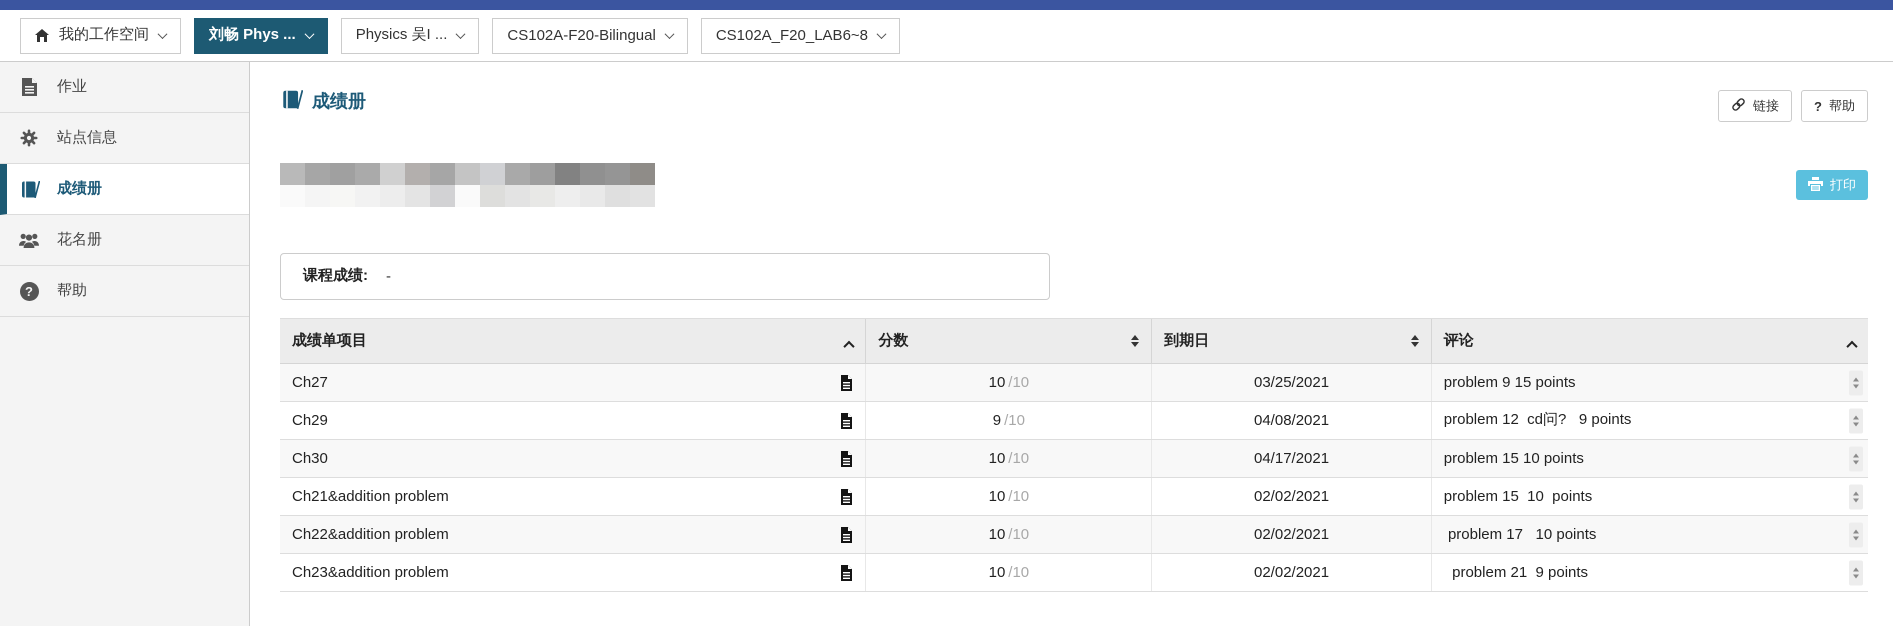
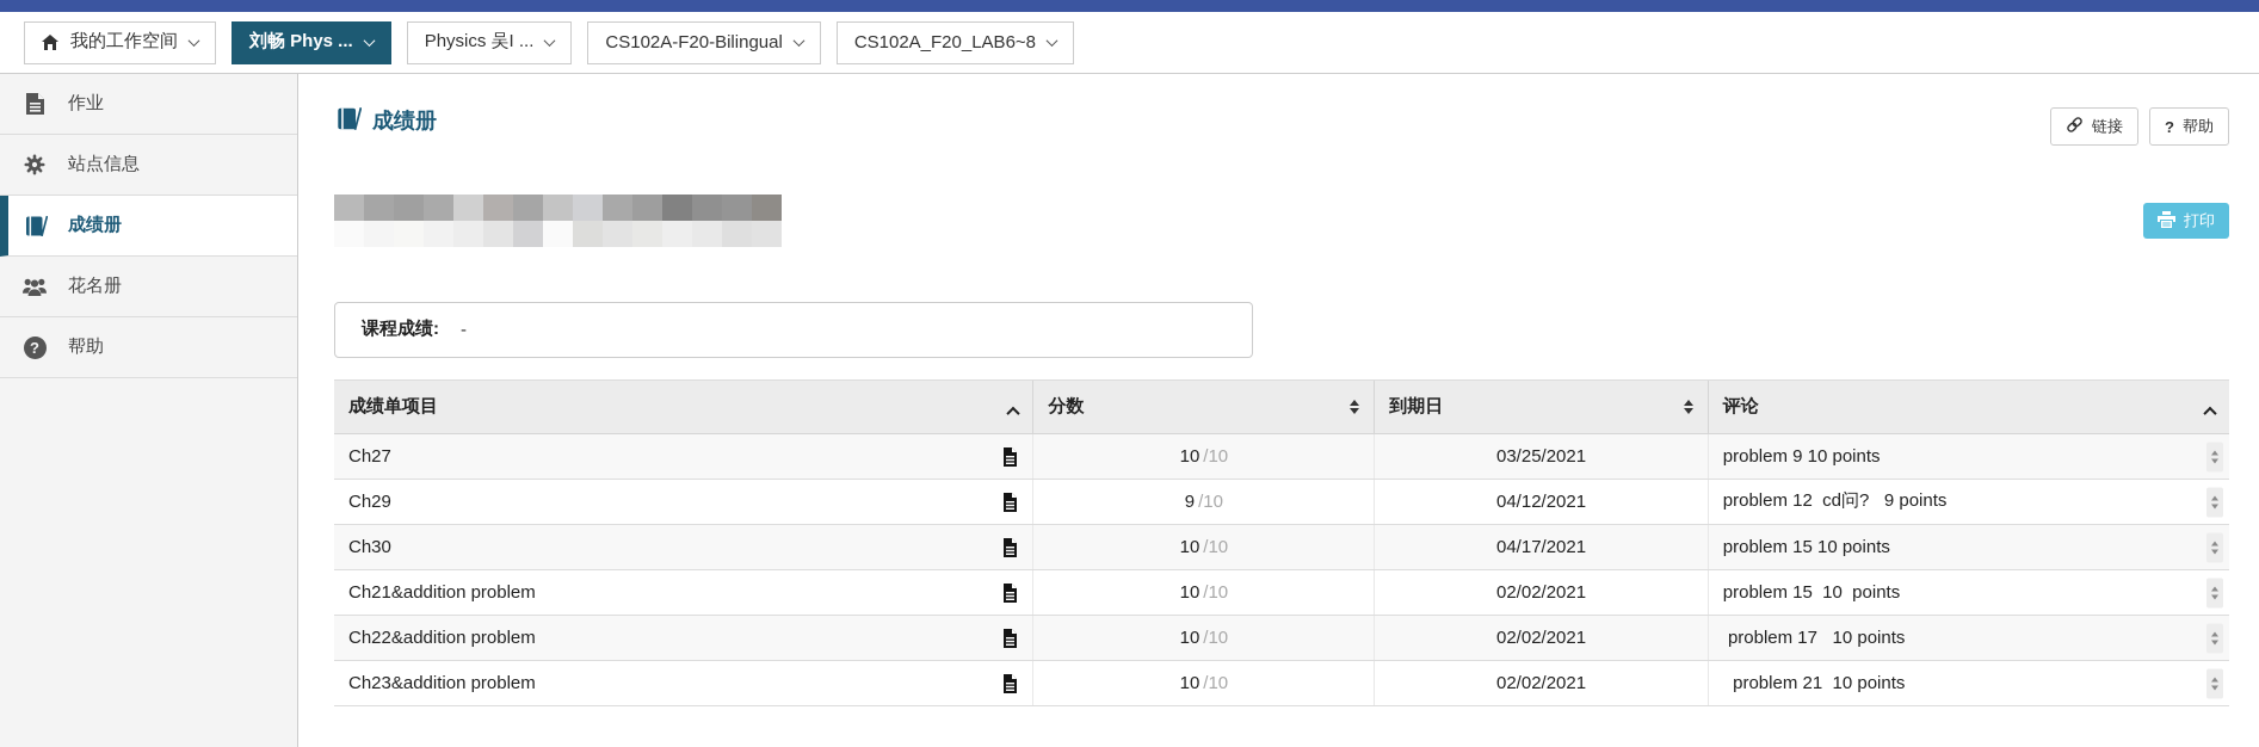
  我的工作空间
  刘畅 Phys ...
  Physics 吴I ...
  CS102A-F20-Bilingual
  CS102A_F20_LAB6~8
  作业
  站点信息
  成绩册
  花名册
  帮助
  成绩册
  链接
  ?
  帮助
  打印
  课程成绩:
  -
  成绩单项目	分数	到期日	评论
- Ch27	10 /10	03/25/2021	problem 9 15 points
+ Ch27	10 /10	03/25/2021	problem 9 10 points
- Ch29	9 /10	04/08/2021	problem 12 cd问? 9 points
+ Ch29	9 /10	04/12/2021	problem 12 cd问? 9 points
  Ch30	10 /10	04/17/2021	problem 15 10 points
  Ch21&addition problem	10 /10	02/02/2021	problem 15 10 points
  Ch22&addition problem	10 /10	02/02/2021	problem 17 10 points
- Ch23&addition problem	10 /10	02/02/2021	problem 21 9 points
+ Ch23&addition problem	10 /10	02/02/2021	problem 21 10 points
